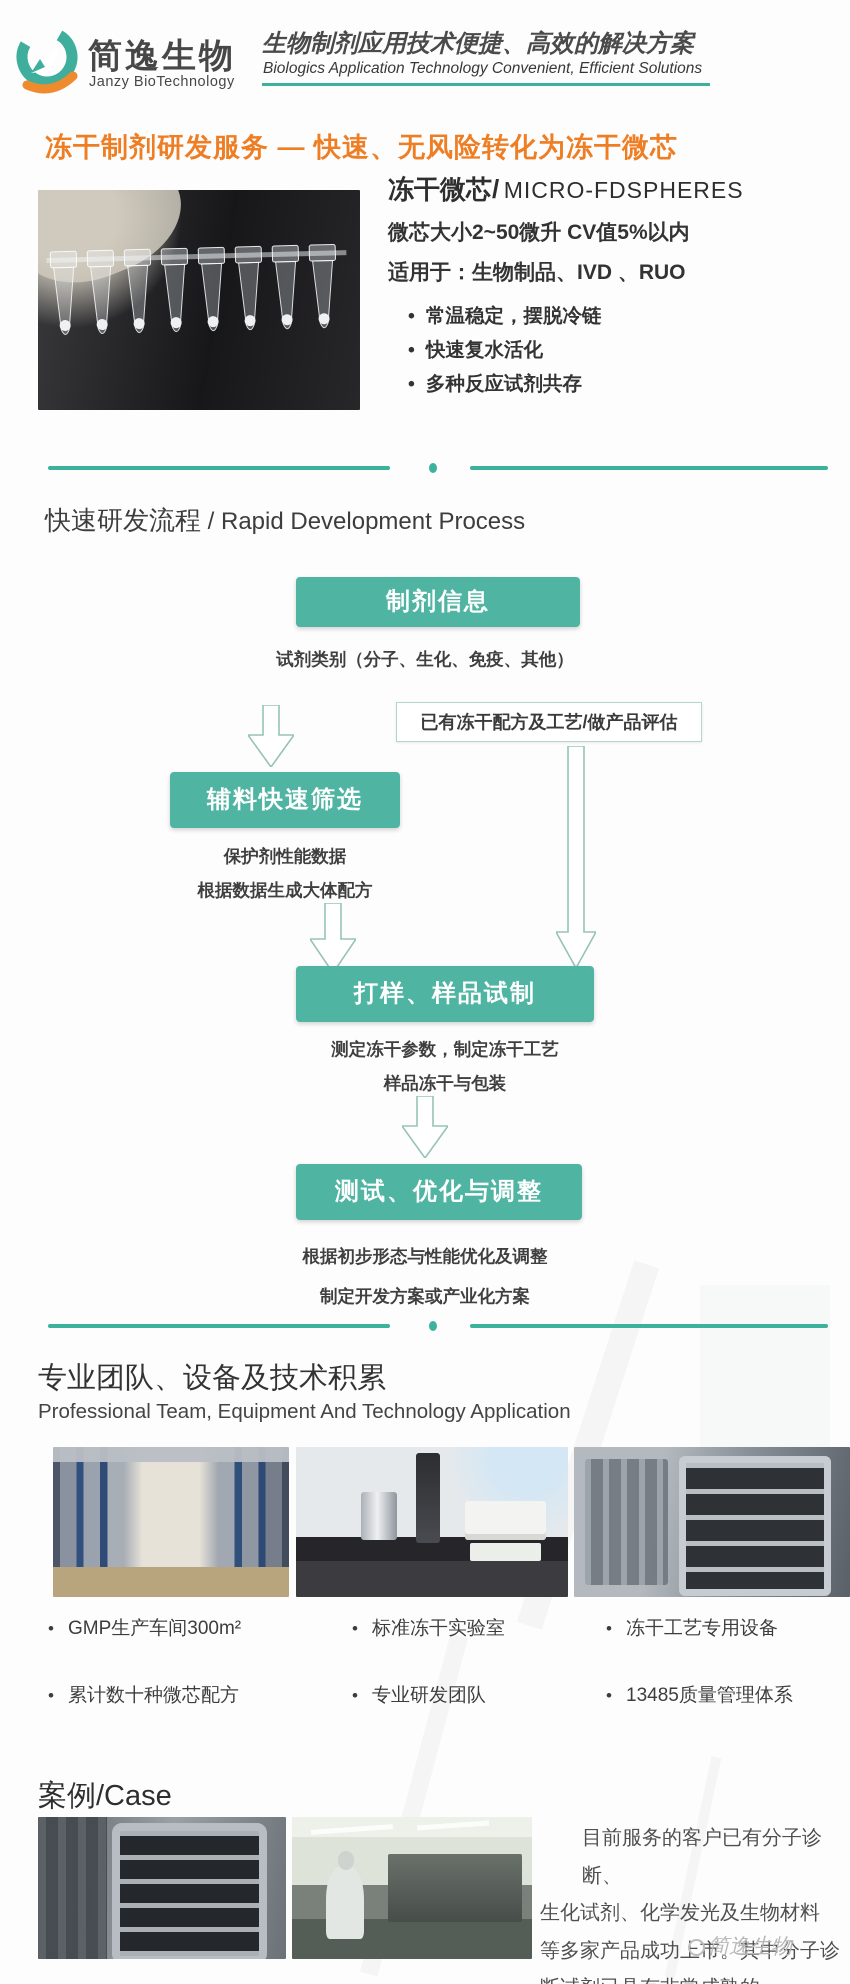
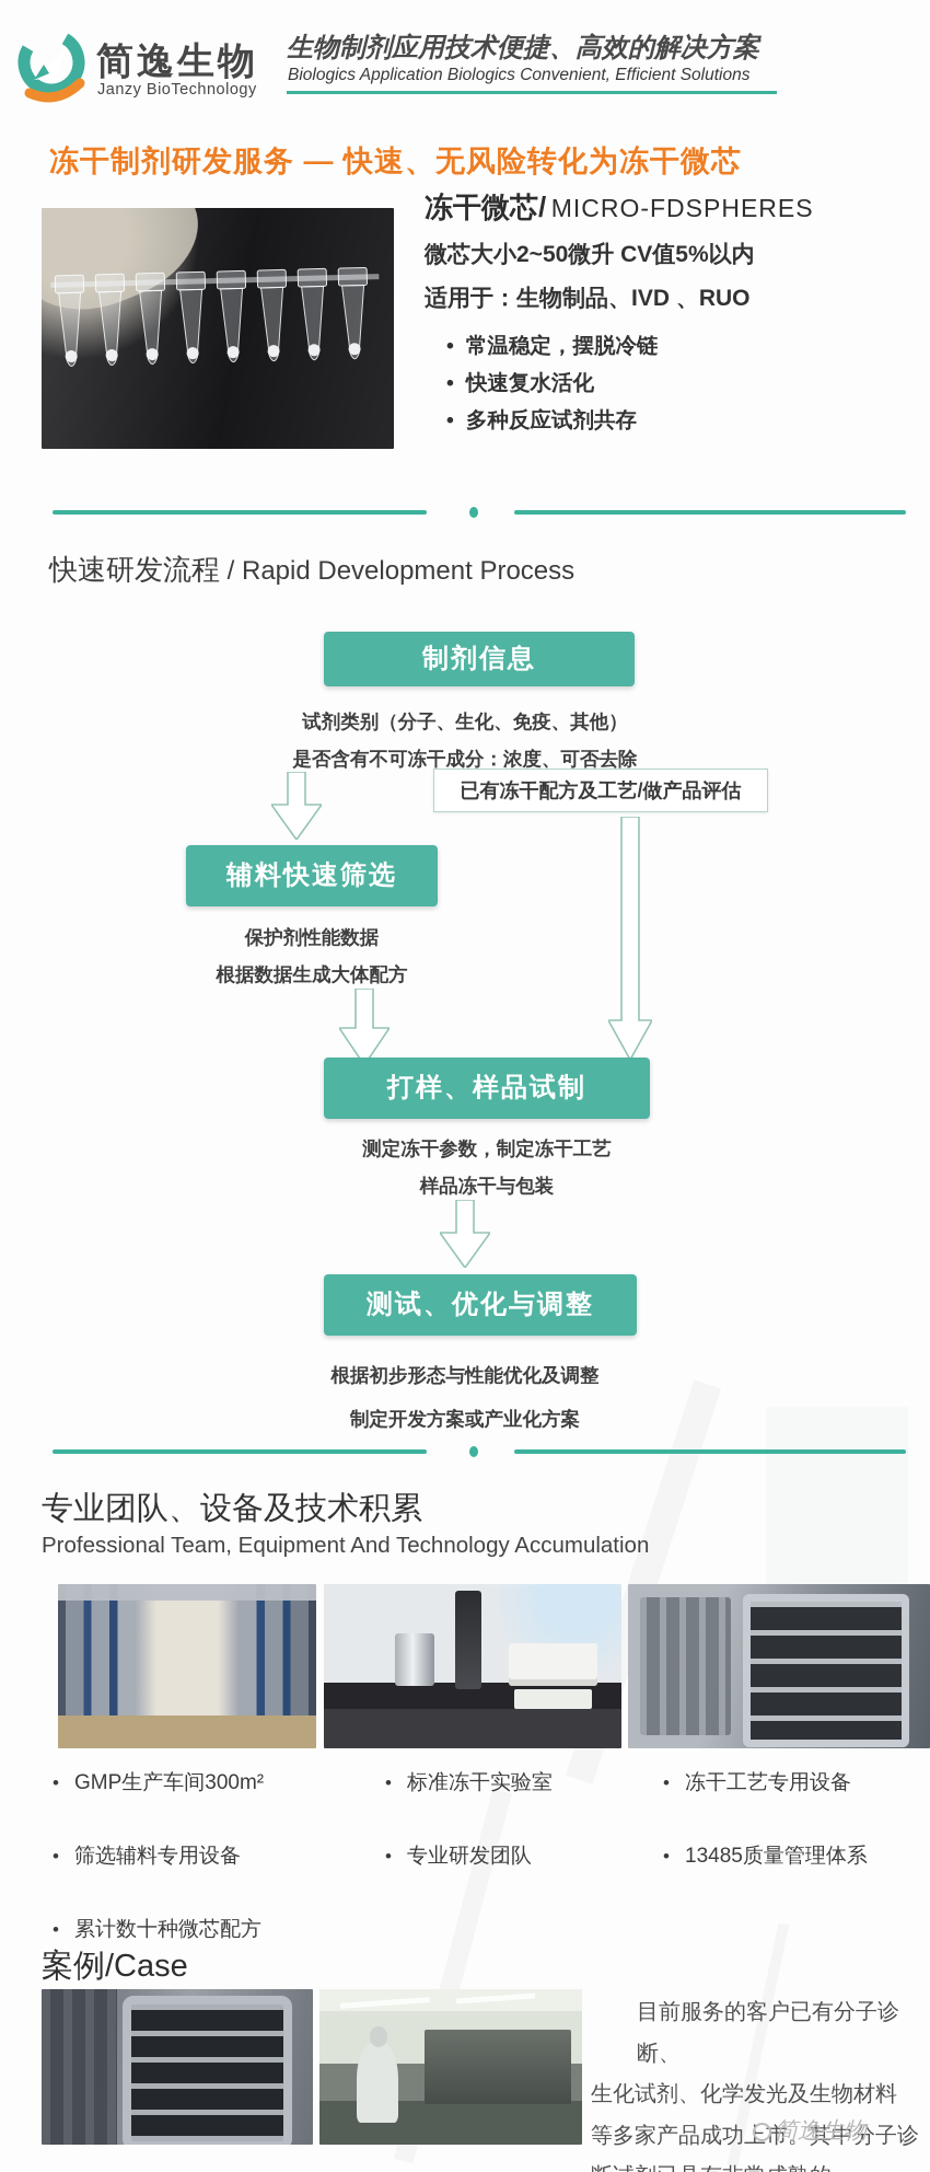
  简逸生物
  Janzy BioTechnology
  生物制剂应用技术便捷、高效的解决方案
- Biologics Application Technology Convenient, Efficient Solutions
+ Biologics Application Biologics Convenient, Efficient Solutions
  冻干制剂研发服务 — 快速、无风险转化为冻干微芯
  冻干微芯/ MICRO-FDSPHERES
  微芯大小2~50微升 CV值5%以内
  适用于：生物制品、IVD 、RUO
  常温稳定，摆脱冷链
  快速复水活化
  多种反应试剂共存
  快速研发流程 / Rapid Development Process
  制剂信息
  试剂类别（分子、生化、免疫、其他）
+ 是否含有不可冻干成分：浓度、可否去除
  已有冻干配方及工艺/做产品评估
  辅料快速筛选
  保护剂性能数据
  根据数据生成大体配方
  打样、样品试制
  测定冻干参数，制定冻干工艺
  样品冻干与包装
  测试、优化与调整
  根据初步形态与性能优化及调整
  制定开发方案或产业化方案
  专业团队、设备及技术积累
- Professional Team, Equipment And Technology Application
+ Professional Team, Equipment And Technology Accumulation
  GMP生产车间300m²
+ 筛选辅料专用设备
  累计数十种微芯配方
  标准冻干实验室
  专业研发团队
  冻干工艺专用设备
  13485质量管理体系
  案例/Case
  目前服务的客户已有分子诊断、
  生化试剂、化学发光及生物材料
  等多家产品成功上市。其中分子诊
  简逸生物
